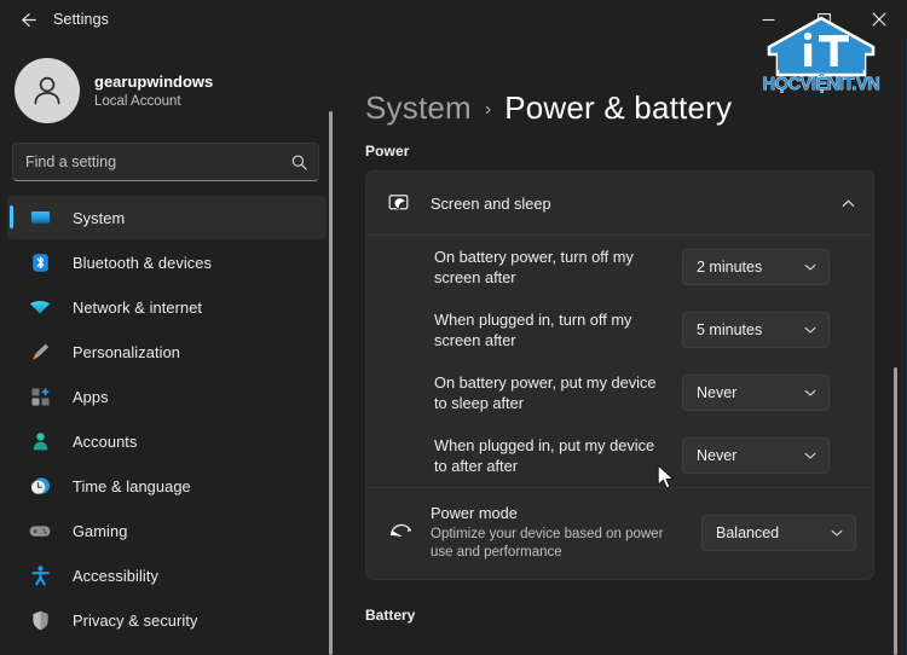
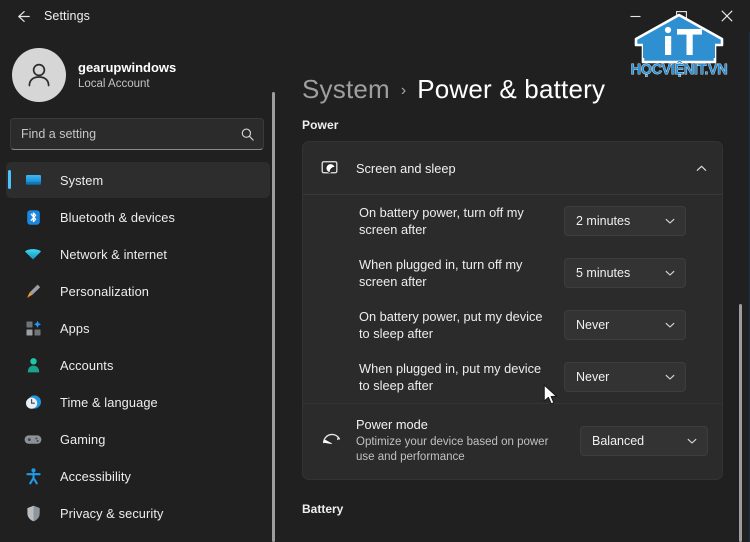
  Settings
  gearupwindows
  Local Account
  Find a setting
  System
  Bluetooth & devices
  Network & internet
  Personalization
  Apps
  Accounts
  Time & language
  Gaming
  Accessibility
  Privacy & security
  System
  ›
  Power & battery
  Power
  Screen and sleep
  On battery power, turn off my screen after
  2 minutes
  When plugged in, turn off my screen after
  5 minutes
  On battery power, put my device to sleep after
  Never
- When plugged in, put my device to after after
+ When plugged in, put my device to sleep after
  Never
  Power mode
  Optimize your device based on power use and performance
  Balanced
  Battery
  HỌCVIỆNIT.VN
